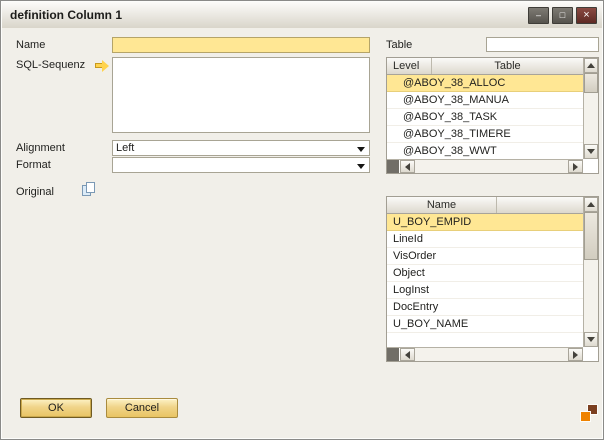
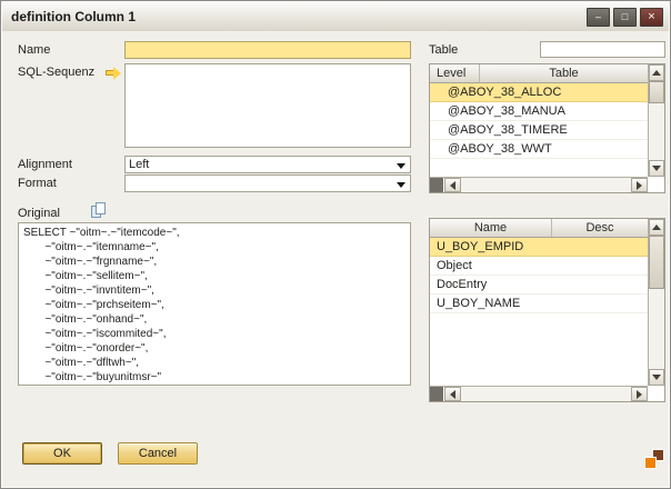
  definition Column 1
  –
  □
  ×
  Name
  SQL-Sequenz
  Alignment
  Left
  Format
  Original
+ SELECT ~"oitm~.~"itemcode~",
+ ~"oitm~.~"itemname~",
+ ~"oitm~.~"frgnname~",
+ ~"oitm~.~"sellitem~",
+ ~"oitm~.~"invntitem~",
+ ~"oitm~.~"prchseitem~",
+ ~"oitm~.~"onhand~",
+ ~"oitm~.~"iscommited~",
+ ~"oitm~.~"onorder~",
+ ~"oitm~.~"dfltwh~",
+ ~"oitm~.~"buyunitmsr~"
  OK
  Cancel
  Table
  Level
  Table
  @ABOY_38_ALLOC
  @ABOY_38_MANUA
- @ABOY_38_TASK
  @ABOY_38_TIMERE
  @ABOY_38_WWT
  Name
+ Desc
  U_BOY_EMPID
- LineId
- VisOrder
  Object
- LogInst
  DocEntry
  U_BOY_NAME
